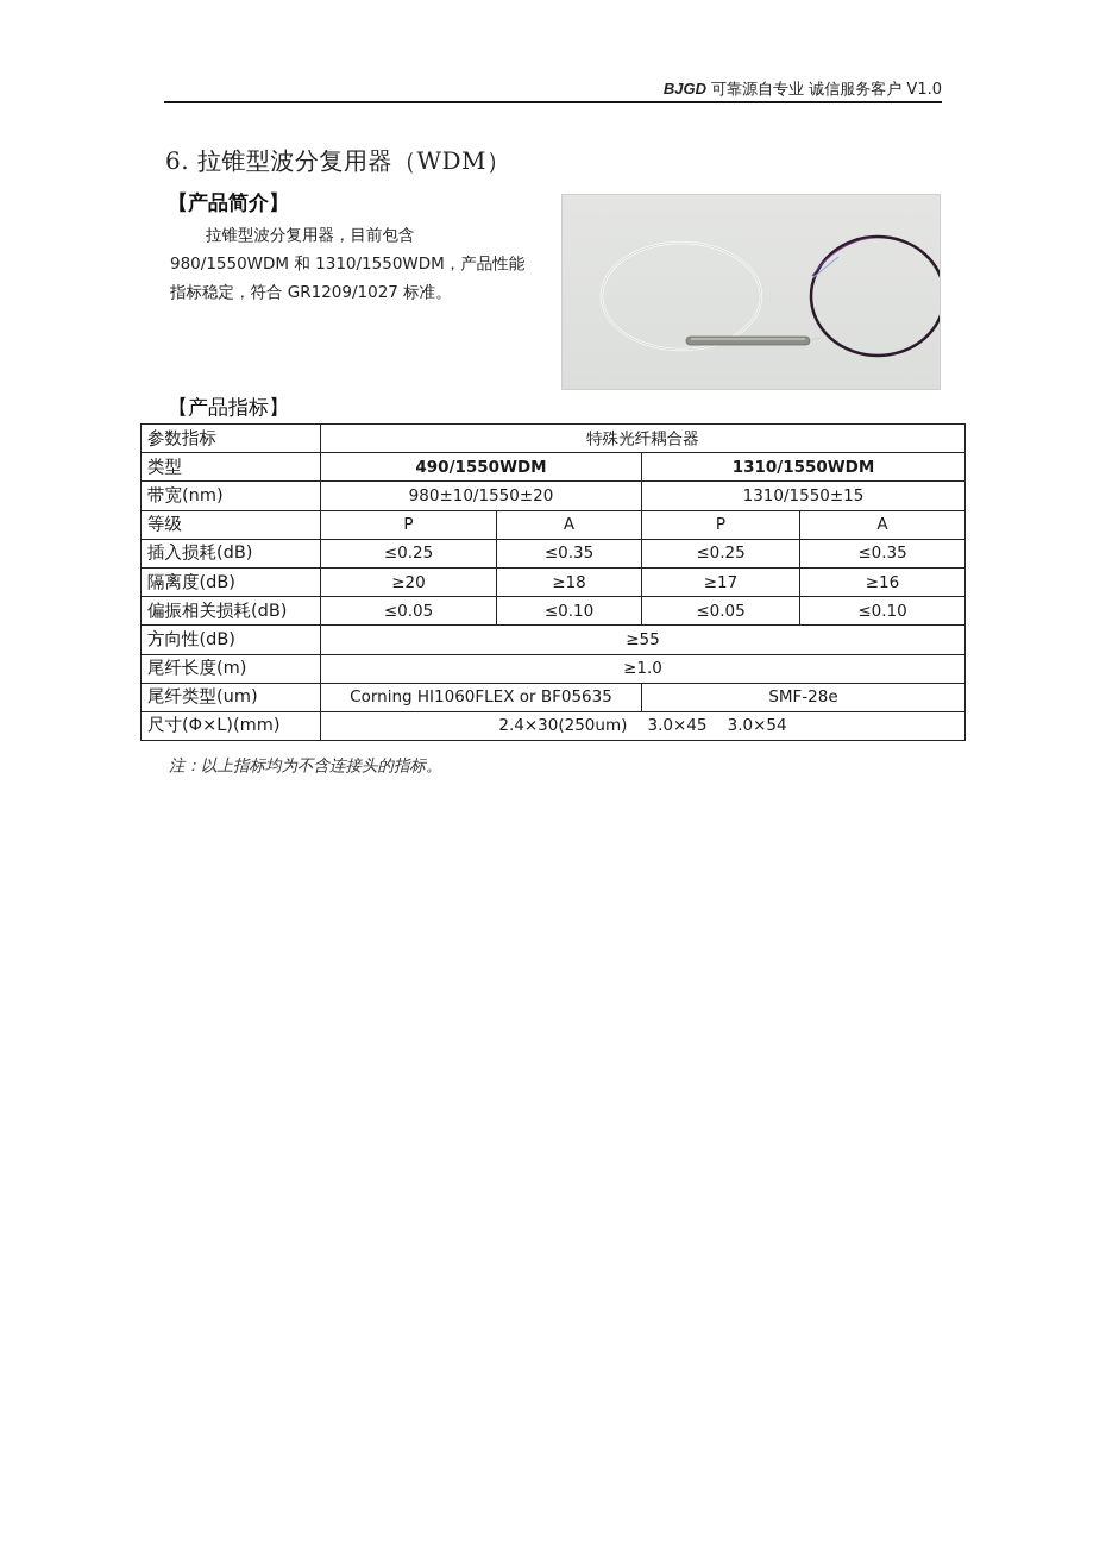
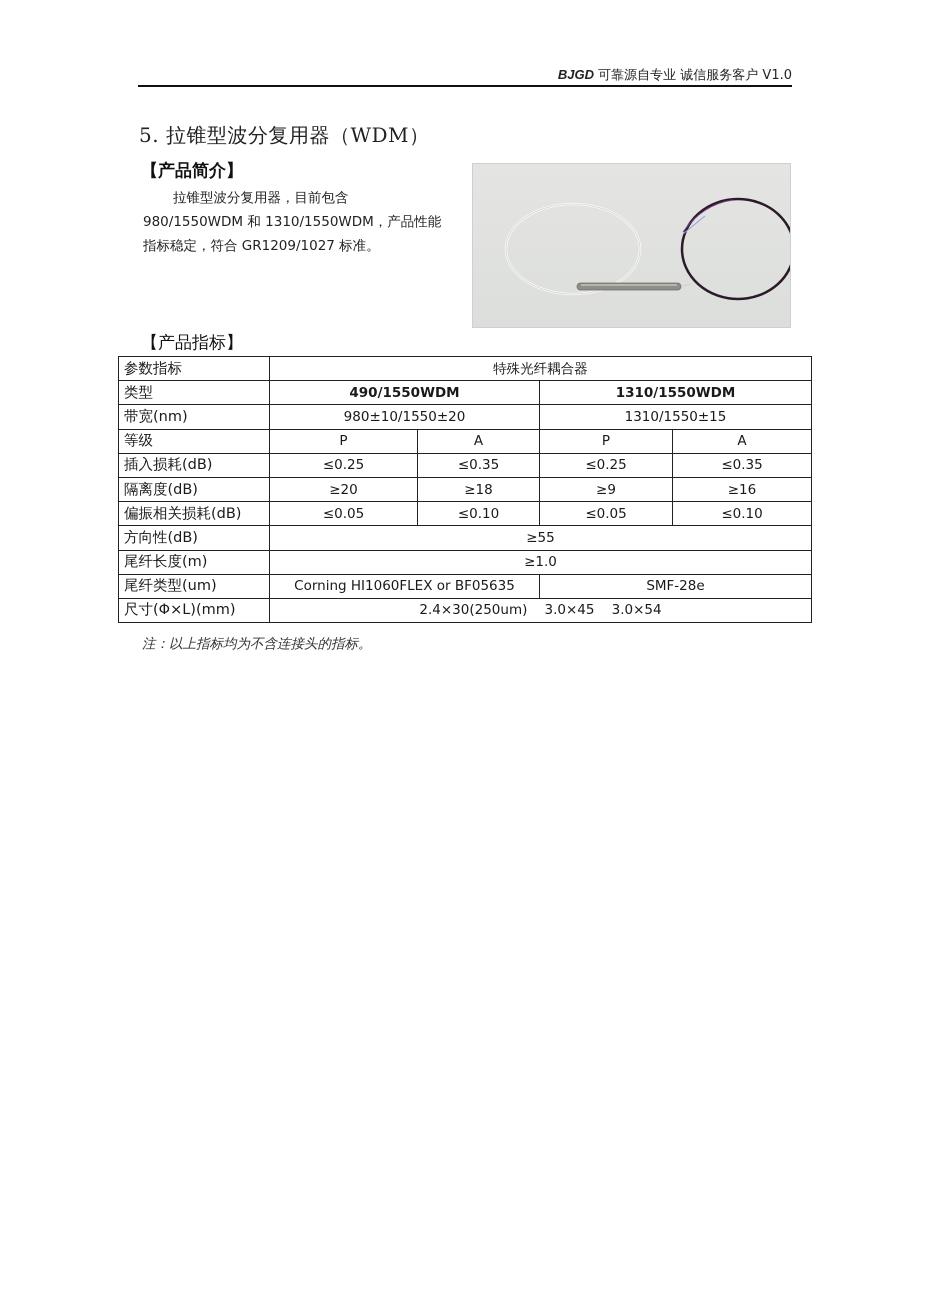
  BJGD 可靠源自专业 诚信服务客户 V1.0
- 6. 拉锥型波分复用器（WDM）
+ 5. 拉锥型波分复用器（WDM）
  【产品简介】
  拉锥型波分复用器，目前包含
  980/1550WDM 和 1310/1550WDM，产品性能
  指标稳定，符合 GR1209/1027 标准。
  【产品指标】
  参数指标	特殊光纤耦合器
  类型	490/1550WDM	1310/1550WDM
  带宽(nm)	980±10/1550±20	1310/1550±15
  等级	P	A	P	A
  插入损耗(dB)	≤0.25	≤0.35	≤0.25	≤0.35
- 隔离度(dB)	≥20	≥18	≥17	≥16
+ 隔离度(dB)	≥20	≥18	≥9	≥16
  偏振相关损耗(dB)	≤0.05	≤0.10	≤0.05	≤0.10
  方向性(dB)	≥55
  尾纤长度(m)	≥1.0
  尾纤类型(um)	Corning HI1060FLEX or BF05635	SMF-28e
  尺寸(Φ×L)(mm)	2.4×30(250um) 3.0×45 3.0×54
  注：以上指标均为不含连接头的指标。
